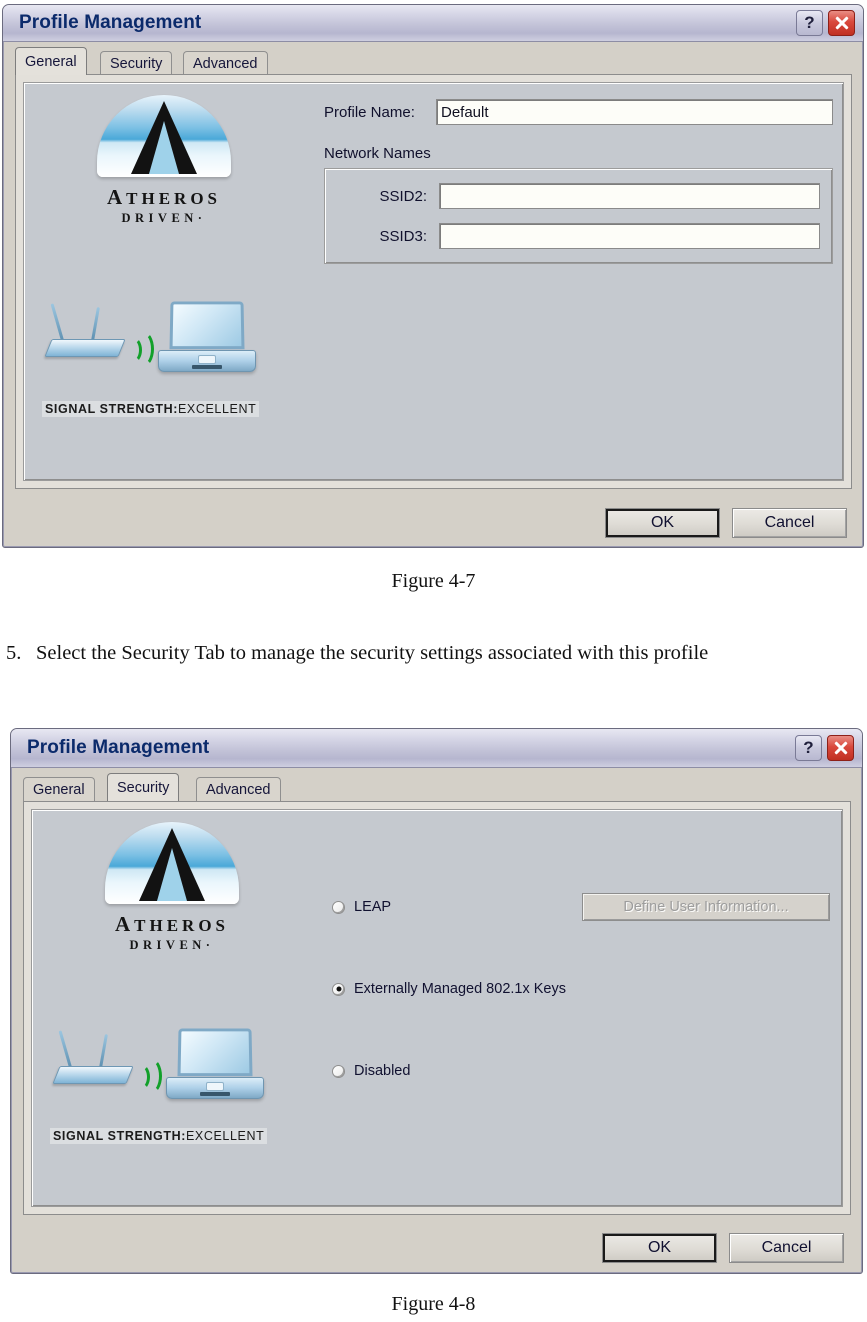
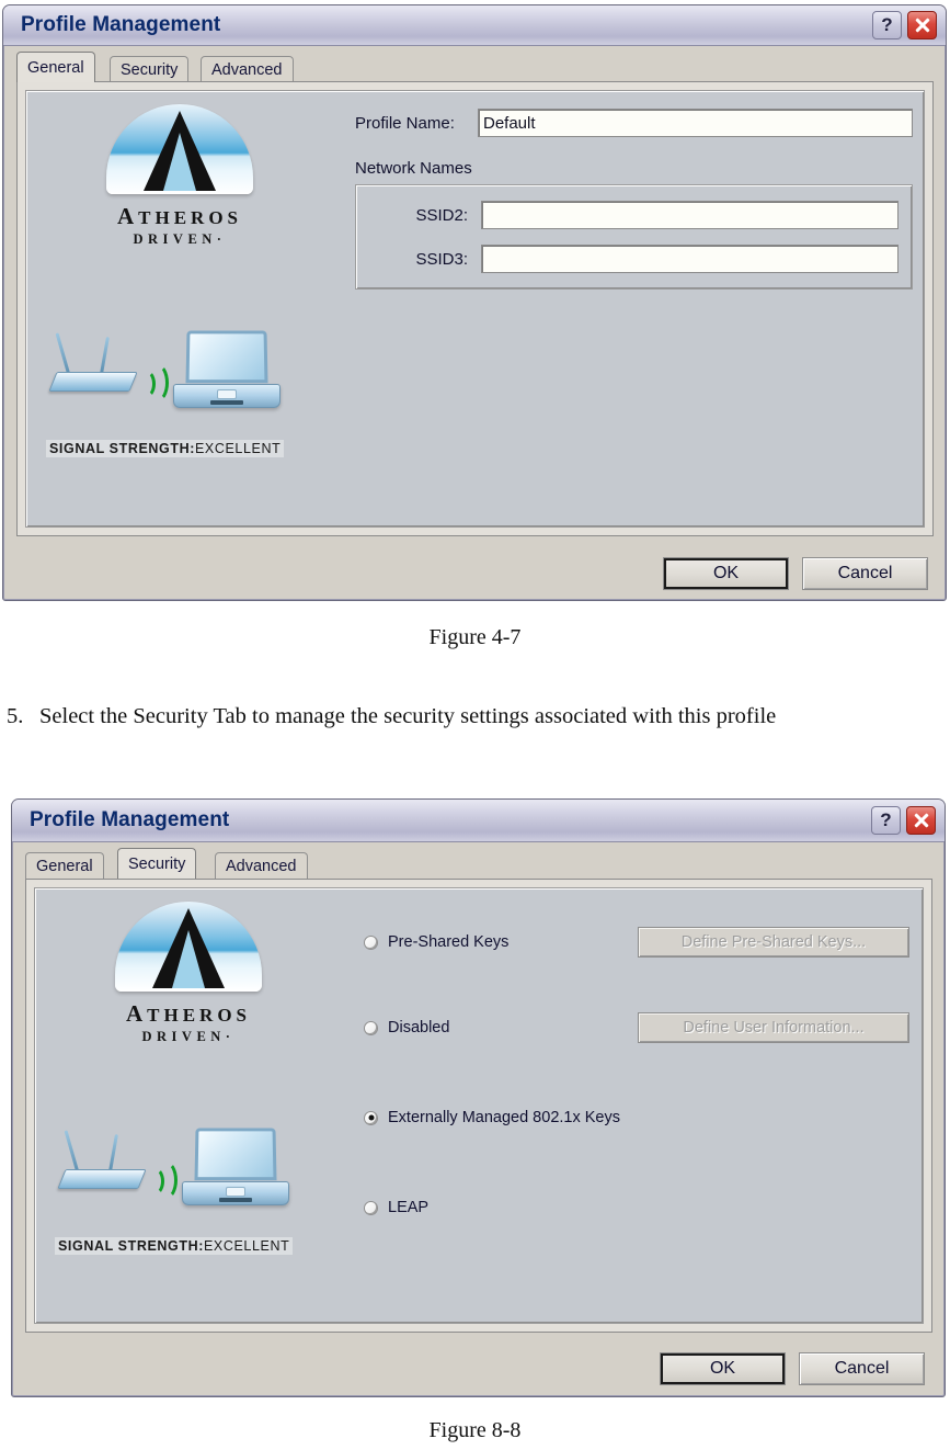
  Profile Management
  ?
  General
  Security
  Advanced
  ATHEROS
  DRIVEN·
  SIGNAL STRENGTH:EXCELLENT
  Profile Name:
  Default
  Network Names
  SSID2:
  SSID3:
  OK
  Cancel
  Figure 4-7
  5.
  Select the Security Tab to manage the security settings associated with this profile
  Profile Management
  ?
  General
  Security
  Advanced
  ATHEROS
  DRIVEN·
  SIGNAL STRENGTH:EXCELLENT
+ Pre-Shared Keys
+ Define Pre-Shared Keys...
- LEAP
+ Disabled
  Define User Information...
  Externally Managed 802.1x Keys
- Disabled
+ LEAP
  OK
  Cancel
- Figure 4-8
+ Figure 8-8
